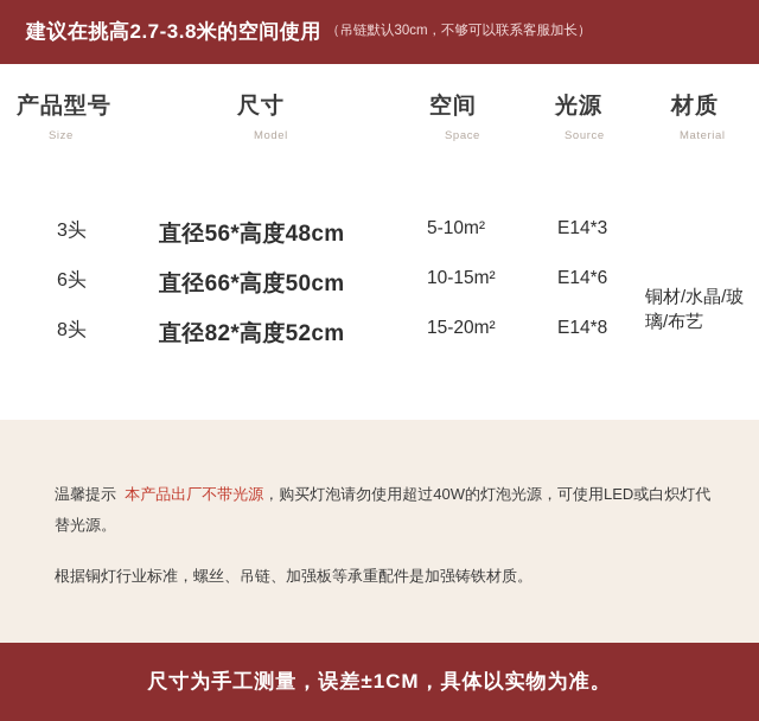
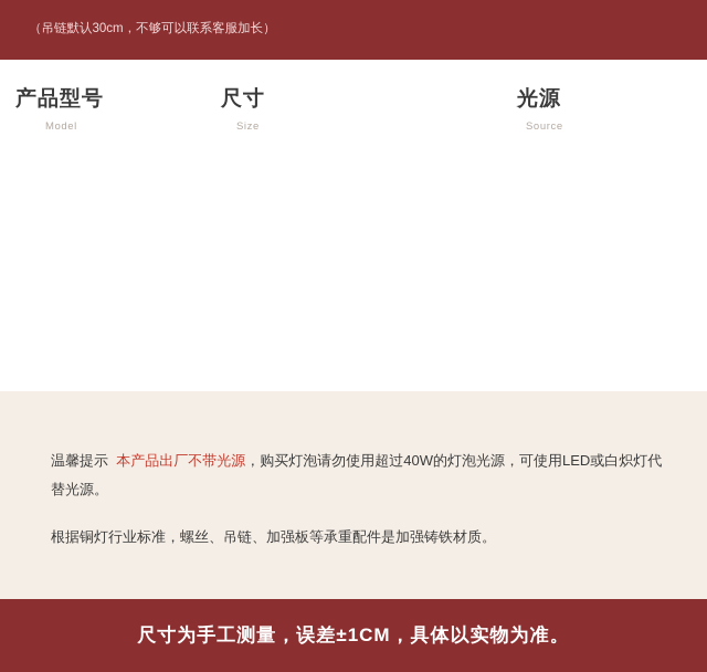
- 建议在挑高2.7-3.8米的空间使用
  （吊链默认30cm，不够可以联系客服加长）
  产品型号
- Size
+ Model
  尺寸
- Model
+ Size
- 空间
- Space
  光源
  Source
- 材质
- Material
- 3头
- 直径56*高度48cm
- 5-10m²
- E14*3
- 6头
- 直径66*高度50cm
- 10-15m²
- E14*6
- 8头
- 直径82*高度52cm
- 15-20m²
- E14*8
- 铜材/水晶/玻璃/布艺
  温馨提示 本产品出厂不带光源，购买灯泡请勿使用超过40W的灯泡光源，可使用LED或白炽灯代替光源。
  根据铜灯行业标准，螺丝、吊链、加强板等承重配件是加强铸铁材质。
  尺寸为手工测量，误差±1CM，具体以实物为准。
